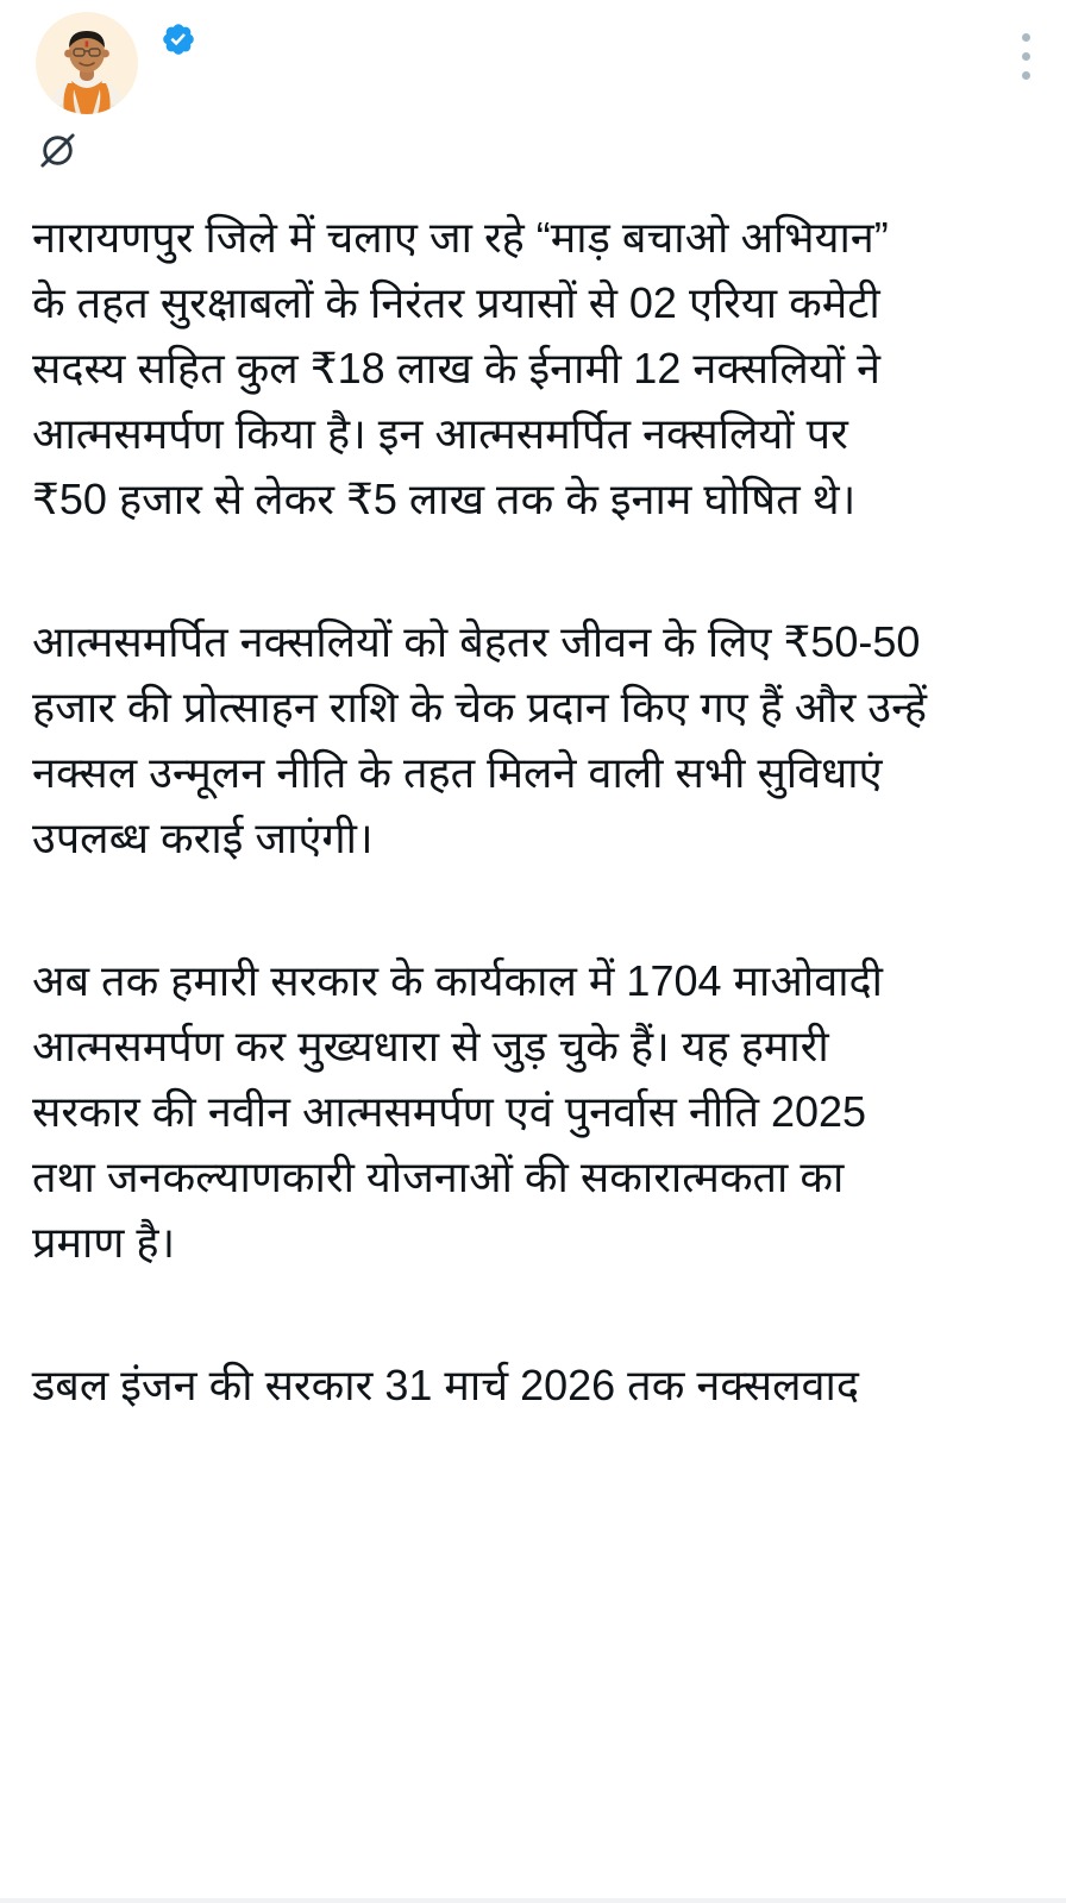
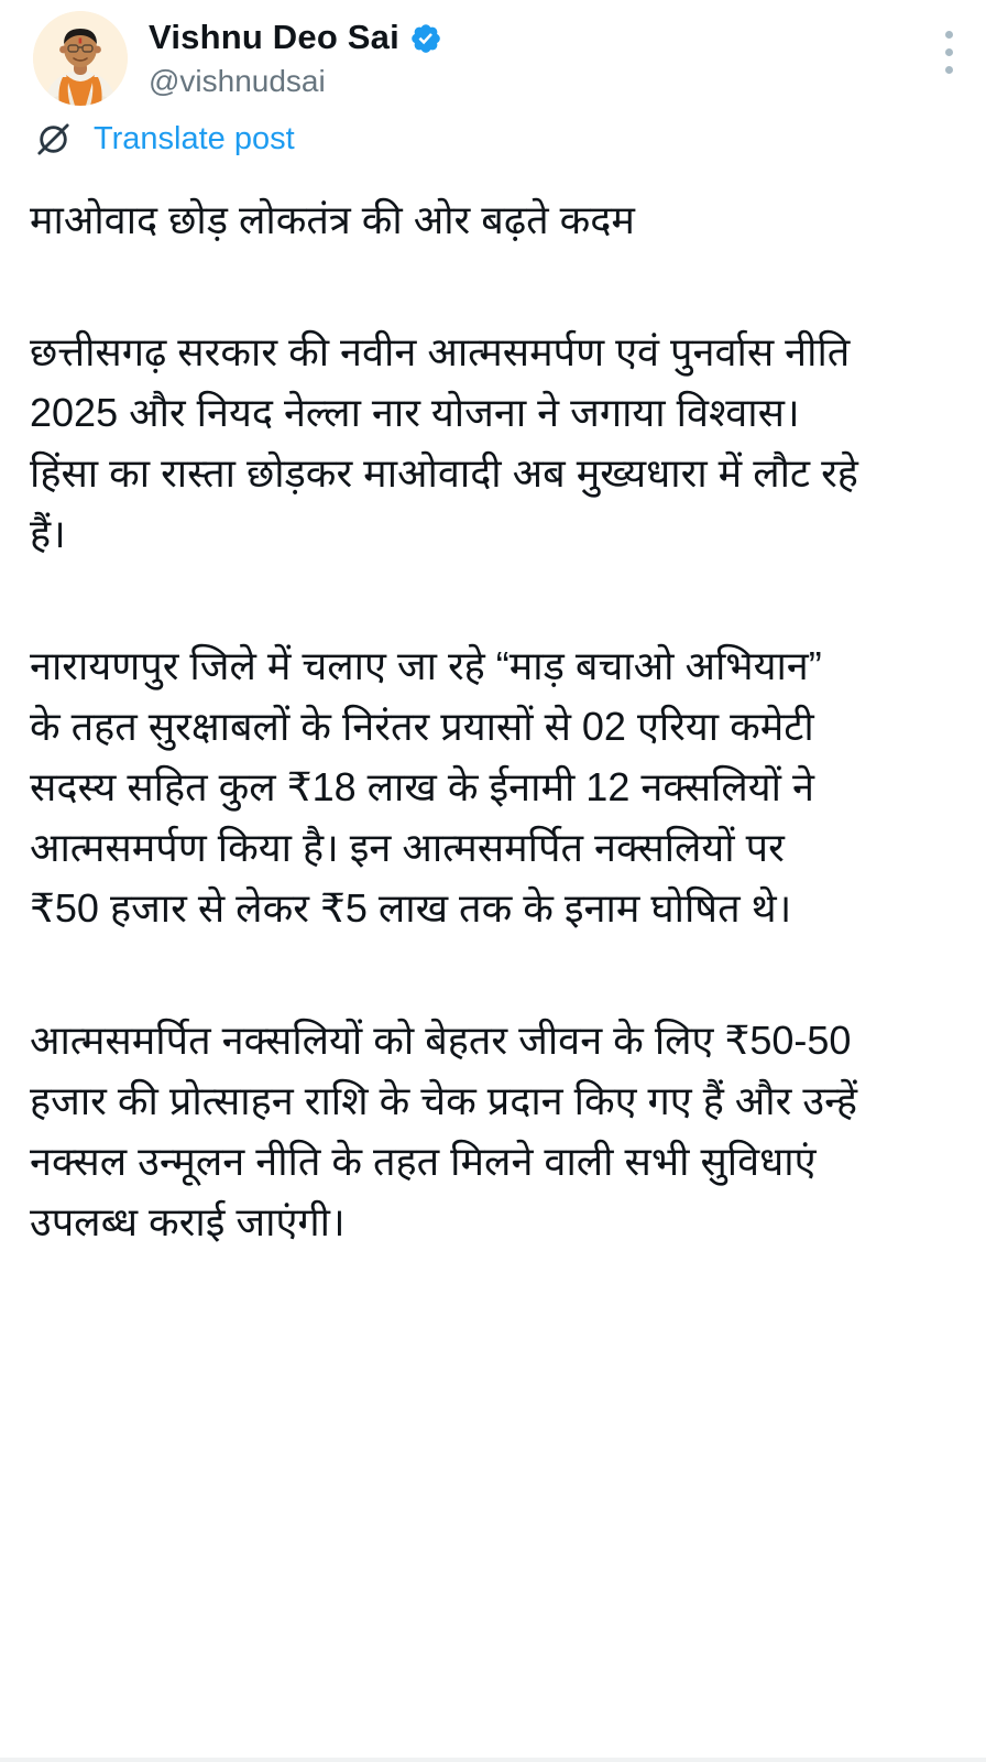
+ Vishnu Deo Sai
+ @vishnudsai
+ Translate post
+ माओवाद छोड़ लोकतंत्र की ओर बढ़ते कदम
+ छत्तीसगढ़ सरकार की नवीन आत्मसमर्पण एवं पुनर्वास नीति
+ 2025 और नियद नेल्ला नार योजना ने जगाया विश्वास।
+ हिंसा का रास्ता छोड़कर माओवादी अब मुख्यधारा में लौट रहे
+ हैं।
  नारायणपुर जिले में चलाए जा रहे “माड़ बचाओ अभियान”
  के तहत सुरक्षाबलों के निरंतर प्रयासों से 02 एरिया कमेटी
  सदस्य सहित कुल ₹18 लाख के ईनामी 12 नक्सलियों ने
  आत्मसमर्पण किया है। इन आत्मसमर्पित नक्सलियों पर
  ₹50 हजार से लेकर ₹5 लाख तक के इनाम घोषित थे।
  आत्मसमर्पित नक्सलियों को बेहतर जीवन के लिए ₹50-50
  हजार की प्रोत्साहन राशि के चेक प्रदान किए गए हैं और उन्हें
  नक्सल उन्मूलन नीति के तहत मिलने वाली सभी सुविधाएं
  उपलब्ध कराई जाएंगी।
- अब तक हमारी सरकार के कार्यकाल में 1704 माओवादी
- आत्मसमर्पण कर मुख्यधारा से जुड़ चुके हैं। यह हमारी
- सरकार की नवीन आत्मसमर्पण एवं पुनर्वास नीति 2025
- तथा जनकल्याणकारी योजनाओं की सकारात्मकता का
- प्रमाण है।
- डबल इंजन की सरकार 31 मार्च 2026 तक नक्सलवाद
